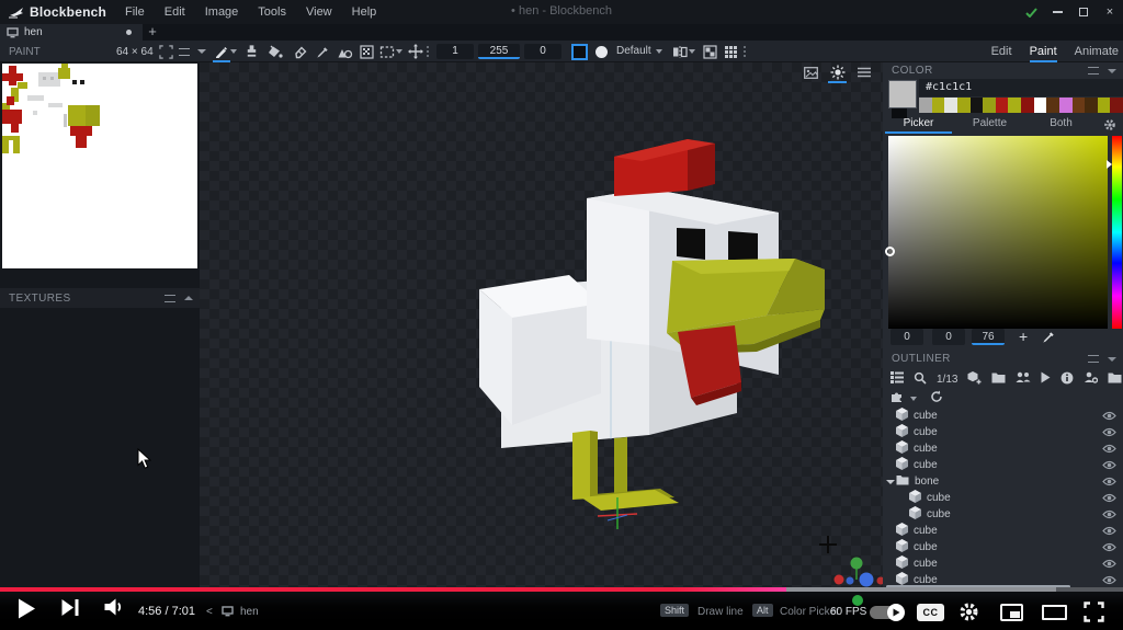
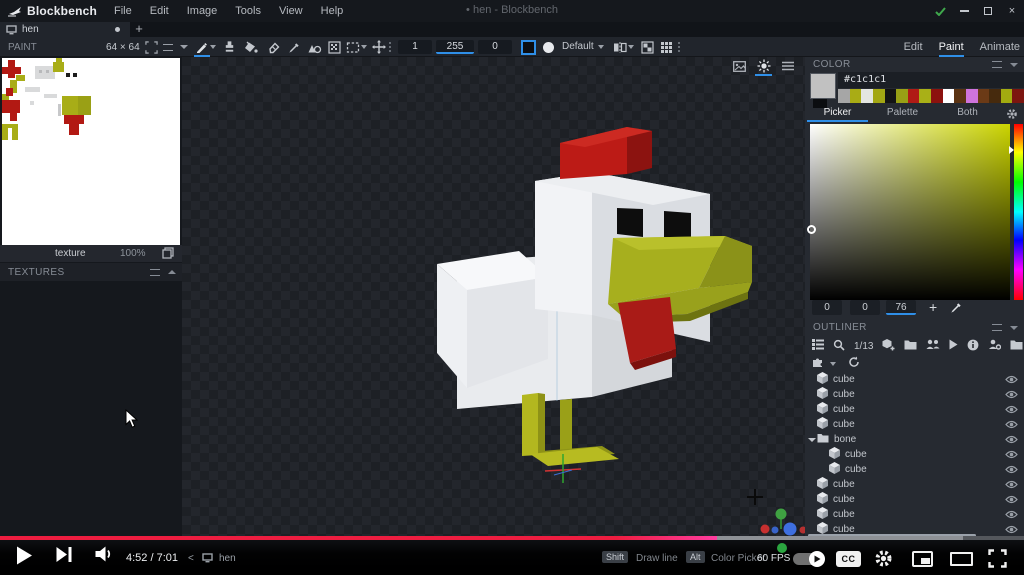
  Blockbench
  File
  Edit
  Image
  Tools
  View
  Help
  • hen - Blockbench
  ×
  hen
  +
  PAINT
  64 × 64
  1
  255
  0
  Default
  Edit
  Paint
  Animate
+ texture
+ 100%
  TEXTURES
  COLOR
  #c1c1c1
  Picker
  Palette
  Both
  0
  0
  76
  +
  OUTLINER
  1/13
  cube
  cube
  cube
  cube
  bone
  cube
  cube
  cube
  cube
  cube
  cube
- 4:56 / 7:01
+ 4:52 / 7:01
  <
  hen
  Shift
  Draw line
  Alt
  Color Picker
  60 FPS
  CC
